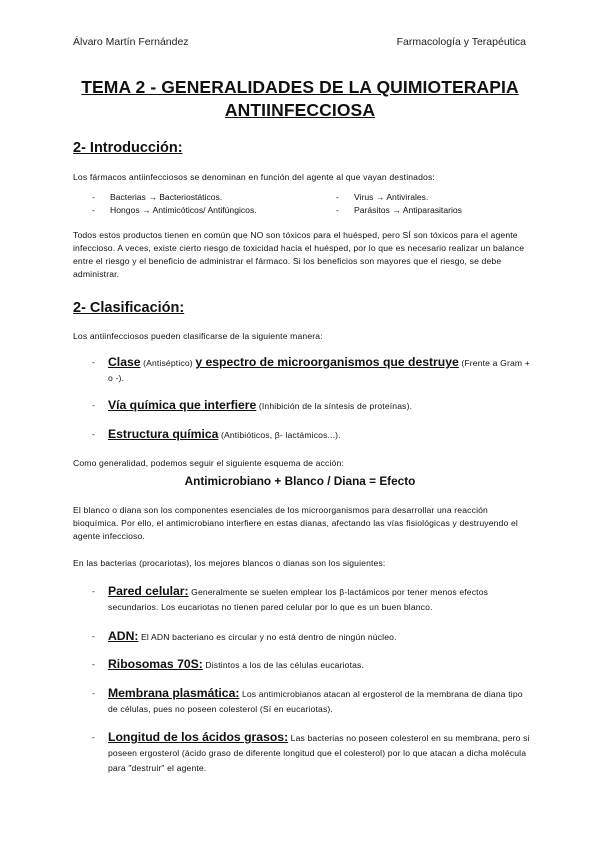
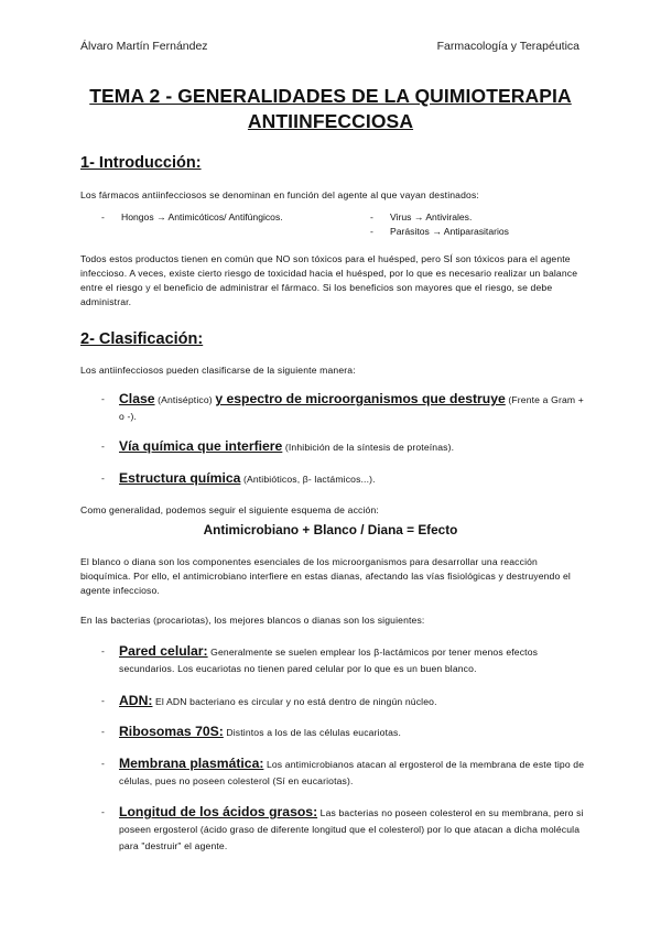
  Álvaro Martín Fernández
  Farmacología y Terapéutica
  TEMA 2 - GENERALIDADES DE LA QUIMIOTERAPIA
  ANTIINFECCIOSA
- 2- Introducción:
+ 1- Introducción:
  Los fármacos antiinfecciosos se denominan en función del agente al que vayan destinados:
- - Bacterias → Bacteriostáticos.
  - Hongos → Antimicóticos/ Antifúngicos.
  - Virus → Antivirales.
  - Parásitos → Antiparasitarios
  Todos estos productos tienen en común que NO son tóxicos para el huésped, pero SÍ son tóxicos para el agente infeccioso. A veces, existe cierto riesgo de toxicidad hacia el huésped, por lo que es necesario realizar un balance entre el riesgo y el beneficio de administrar el fármaco. Si los beneficios son mayores que el riesgo, se debe administrar.
  2- Clasificación:
  Los antiinfecciosos pueden clasificarse de la siguiente manera:
  -
  Clase (Antiséptico) y espectro de microorganismos que destruye (Frente a Gram + o -).
  -
  Vía química que interfiere (Inhibición de la síntesis de proteínas).
  -
  Estructura química (Antibióticos, β- lactámicos...).
  Como generalidad, podemos seguir el siguiente esquema de acción:
  Antimicrobiano + Blanco / Diana = Efecto
  El blanco o diana son los componentes esenciales de los microorganismos para desarrollar una reacción bioquímica. Por ello, el antimicrobiano interfiere en estas dianas, afectando las vías fisiológicas y destruyendo el agente infeccioso.
  En las bacterias (procariotas), los mejores blancos o dianas son los siguientes:
  -
  Pared celular: Generalmente se suelen emplear los β-lactámicos por tener menos efectos secundarios. Los eucariotas no tienen pared celular por lo que es un buen blanco.
  -
  ADN: El ADN bacteriano es circular y no está dentro de ningún núcleo.
  -
  Ribosomas 70S: Distintos a los de las células eucariotas.
  -
- Membrana plasmática: Los antimicrobianos atacan al ergosterol de la membrana de diana tipo de células, pues no poseen colesterol (Sí en eucariotas).
+ Membrana plasmática: Los antimicrobianos atacan al ergosterol de la membrana de este tipo de células, pues no poseen colesterol (Sí en eucariotas).
  -
  Longitud de los ácidos grasos: Las bacterias no poseen colesterol en su membrana, pero si poseen ergosterol (ácido graso de diferente longitud que el colesterol) por lo que atacan a dicha molécula para "destruir" el agente.
